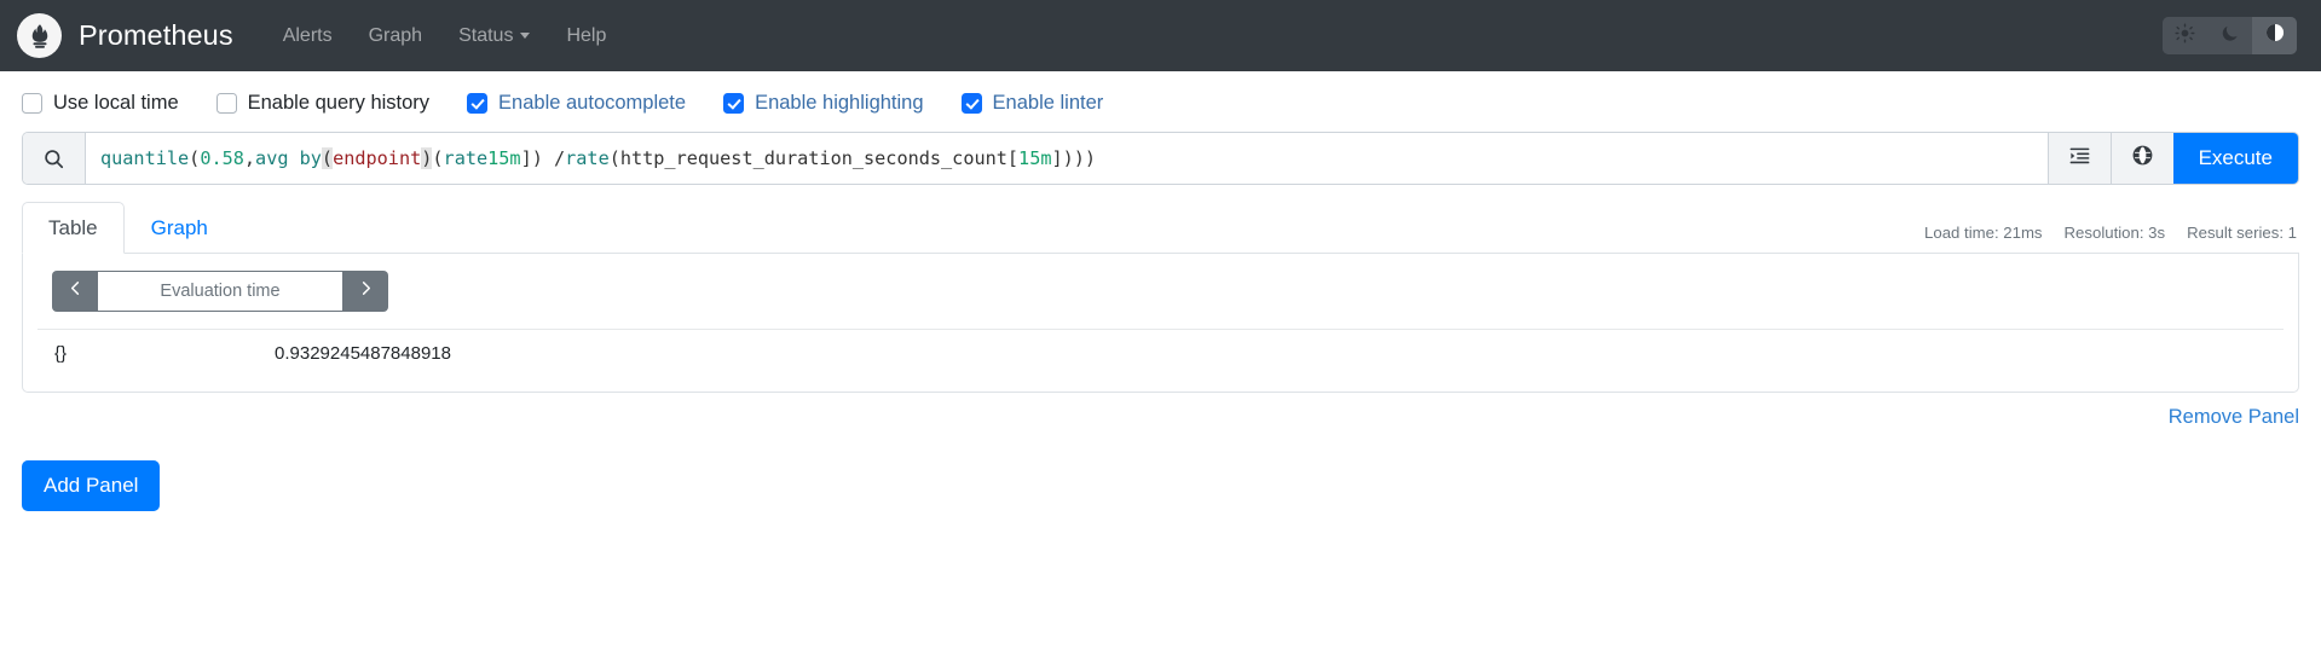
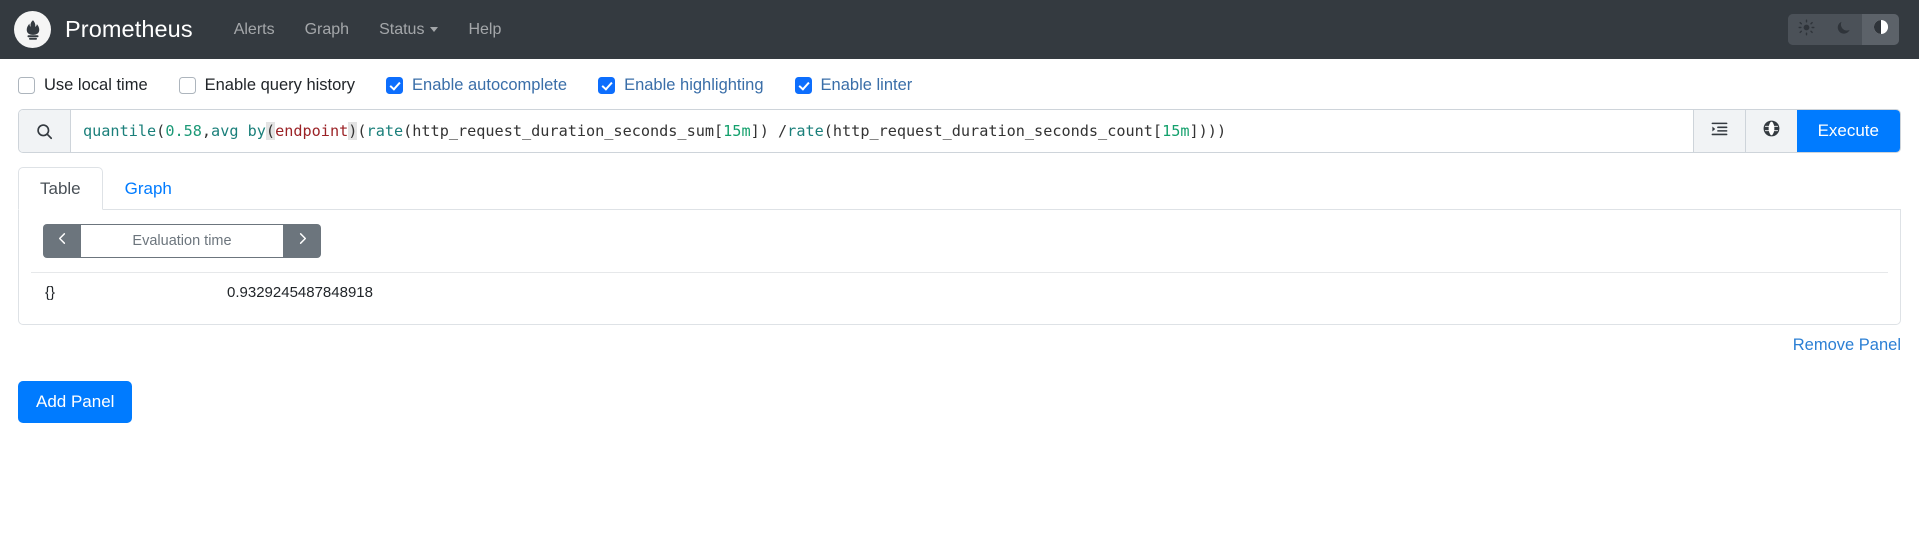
  Prometheus
  Alerts
  Graph
  Status
  Help
  Use local time
  Enable query history
  Enable autocomplete
  Enable highlighting
  Enable linter
  quantile
  (
  0.58
  ,
  avg by
  (
  endpoint
  )
  (
  rate
+ (http_request_duration_seconds_sum[
  15m
  ]) /
  rate
  (http_request_duration_seconds_count[
  15m
  ])))
  Execute
  Table
  Graph
- Load time: 21ms
- Resolution: 3s
- Result series: 1
  Evaluation time
  {}
  0.9329245487848918
  Remove Panel
  Add Panel
